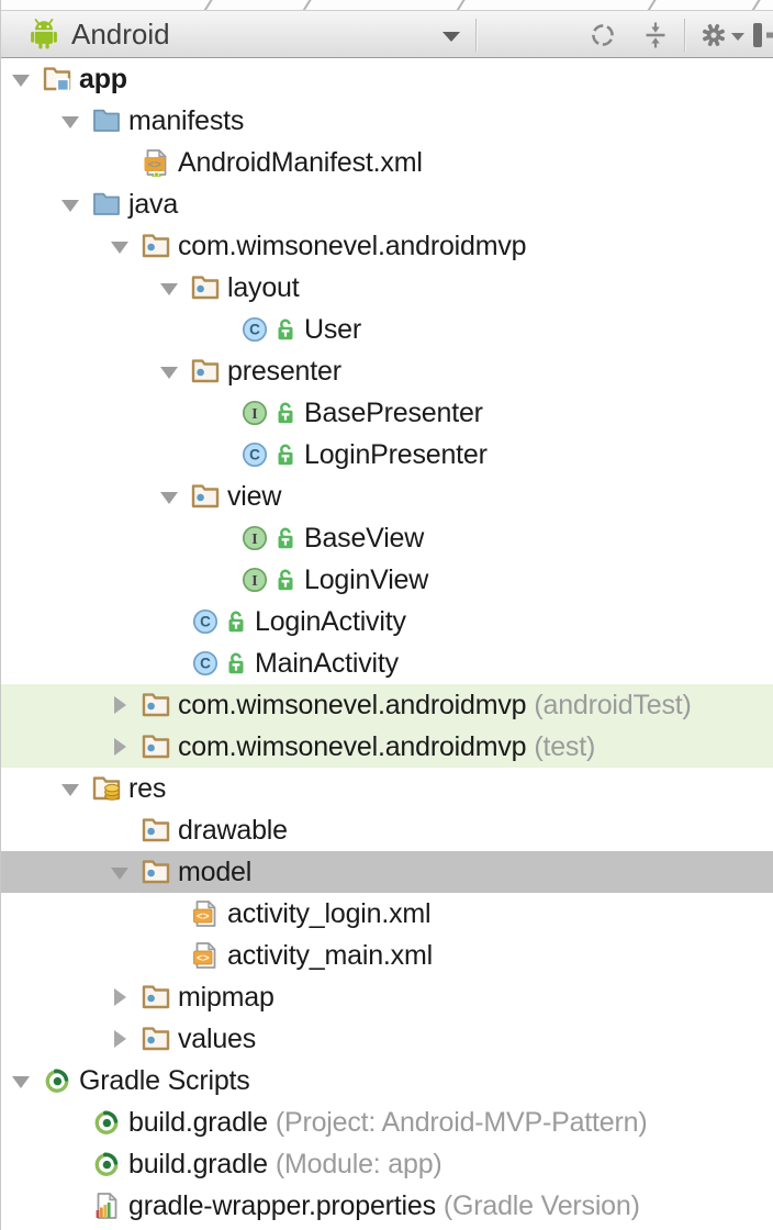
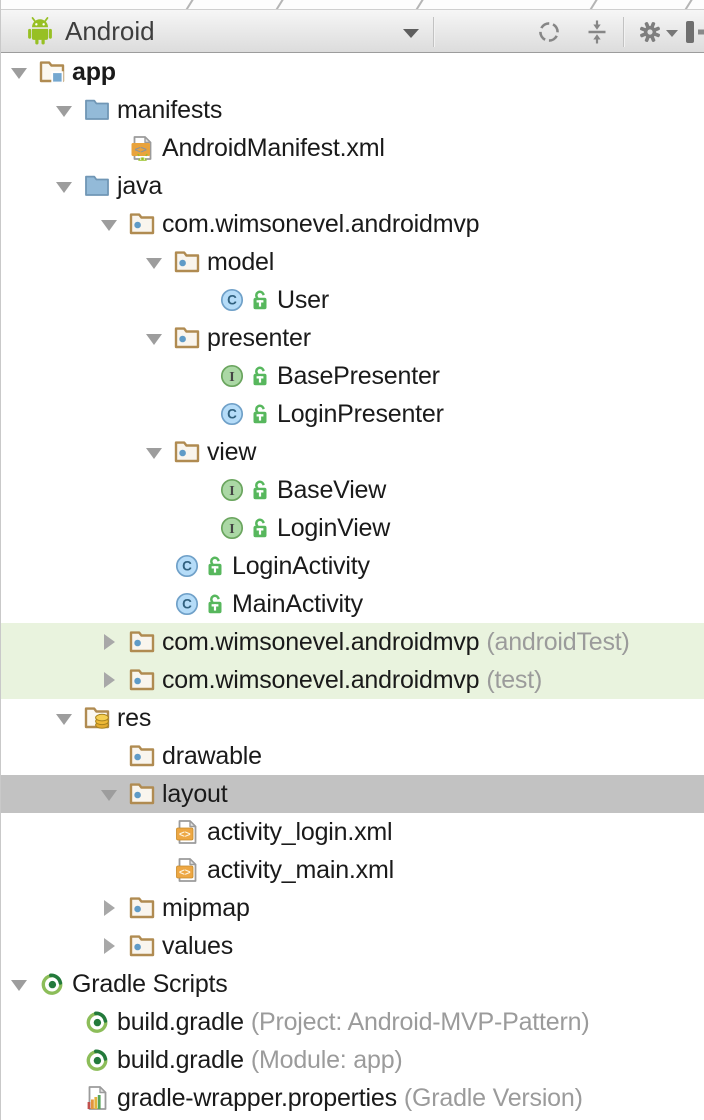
  Android
  app
  manifests
  <>
  AndroidManifest.xml
  java
  com.wimsonevel.androidmvp
- layout
+ model
  C
  User
  presenter
  I
  BasePresenter
  C
  LoginPresenter
  view
  I
  BaseView
  I
  LoginView
  C
  LoginActivity
  C
  MainActivity
  com.wimsonevel.androidmvp
  (androidTest)
  com.wimsonevel.androidmvp
  (test)
  res
  drawable
- model
+ layout
  <>
  activity_login.xml
  <>
  activity_main.xml
  mipmap
  values
  Gradle Scripts
  build.gradle
  (Project: Android-MVP-Pattern)
  build.gradle
  (Module: app)
  gradle-wrapper.properties
  (Gradle Version)
